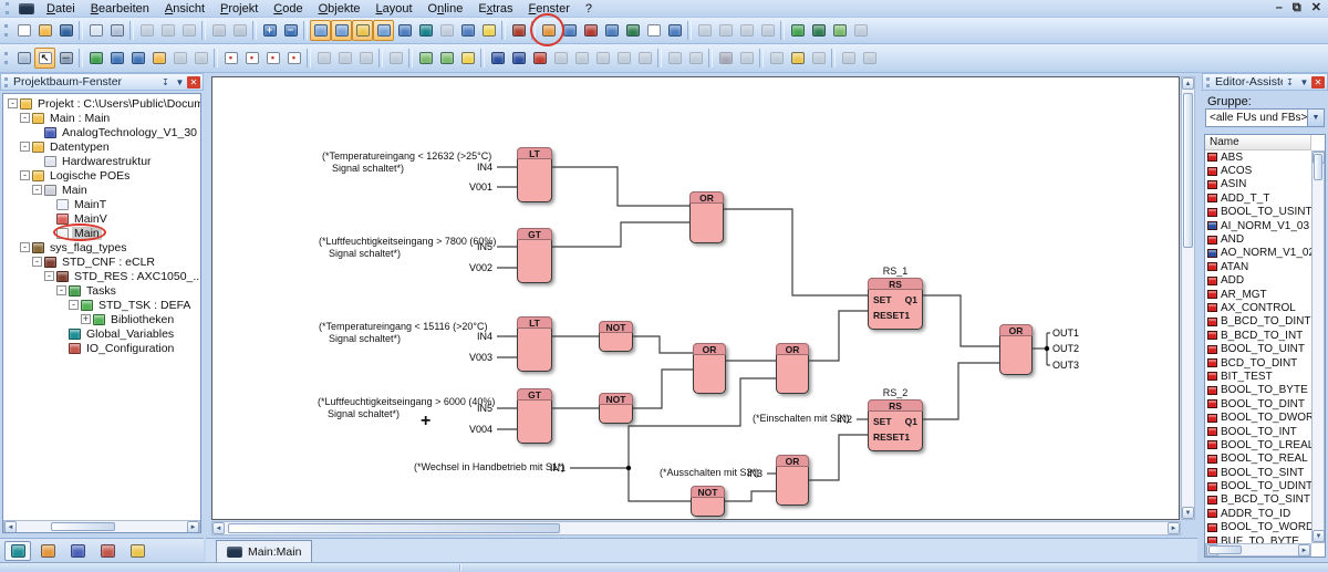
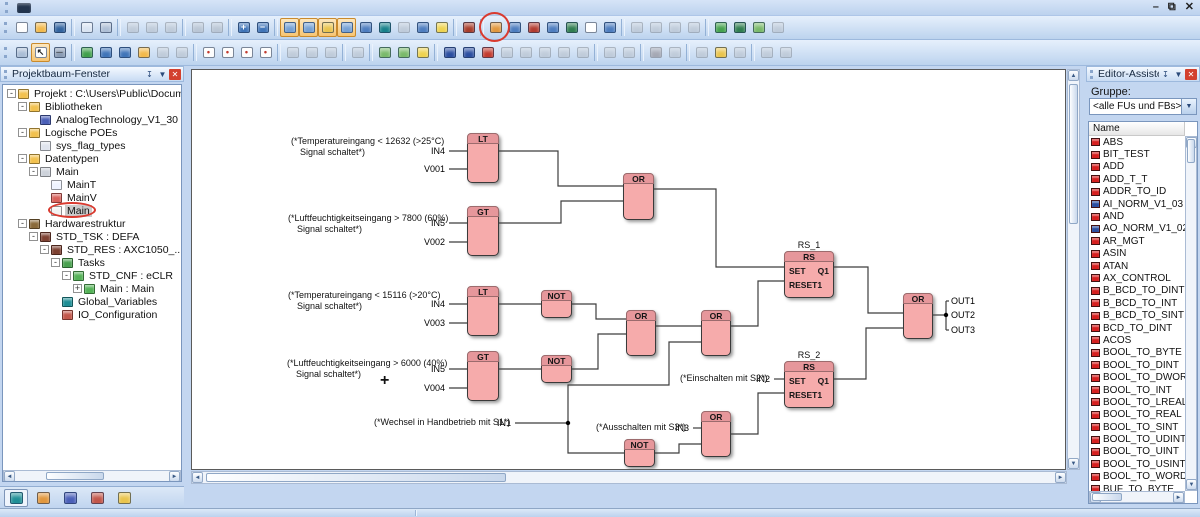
- Datei Bearbeiten Ansicht Projekt Code Objekte Layout Online Extras Fenster ?
  –
  ⧉
  ✕
  +
  −
  ↖
  ─
  •
  •
  •
  •
  Projektbaum-Fenster
  ↧
  ▼
  ✕
  -
  Projekt : C:\Users\Public\Docum
  -
- Main : Main
+ Bibliotheken
  AnalogTechnology_V1_30
  -
- Datentypen
+ Logische POEs
- Hardwarestruktur
+ sys_flag_types
  -
- Logische POEs
+ Datentypen
  -
  Main
  MainT
  MainV
  Main
  -
- sys_flag_types
+ Hardwarestruktur
  -
- STD_CNF : eCLR
+ STD_TSK : DEFA
  -
  STD_RES : AXC1050_..
  -
  Tasks
  -
- STD_TSK : DEFA
+ STD_CNF : eCLR
  +
- Bibliotheken
+ Main : Main
  Global_Variables
  IO_Configuration
  LT
  GT
  OR
  LT
  NOT
  GT
  NOT
  OR
  OR
  RS
  RS_1
  SET
  Q1
  RESET1
  RS
  RS_2
  SET
  Q1
  RESET1
  OR
  OR
  NOT
  IN4
  V001
  IN5
  V002
  IN4
  V003
  IN5
  V004
  IN1
  IN2
  IN3
  OUT1
  OUT2
  OUT3
  (*Temperatureingang < 12632 (>25°C)
  Signal schaltet*)
  (*Luftfeuchtigkeitseingang > 7800 (60%)
  Signal schaltet*)
  (*Temperatureingang < 15116 (>20°C)
  Signal schaltet*)
  (*Luftfeuchtigkeitseingang > 6000 (40%)
  Signal schaltet*)
  (*Wechsel in Handbetrieb mit S1*)
  (*Einschalten mit S2*)
  (*Ausschalten mit S3*)
  +
- Main:Main
  Editor-Assist
  ↧
  ▼
  ✕
  Gruppe:
  <alle FUs und FBs>
  Name
  ABS
- ACOS
+ BIT_TEST
- ASIN
+ ADD
  ADD_T_T
- BOOL_TO_USINT
+ ADDR_TO_ID
  AI_NORM_V1_03
  AND
  AO_NORM_V1_0
- ATAN
+ AR_MGT
- ADD
+ ASIN
- AR_MGT
+ ATAN
  AX_CONTROL
  B_BCD_TO_DINT
  B_BCD_TO_INT
- BOOL_TO_UINT
+ B_BCD_TO_SINT
  BCD_TO_DINT
- BIT_TEST
+ ACOS
  BOOL_TO_BYTE
  BOOL_TO_DINT
  BOOL_TO_DWOR
  BOOL_TO_INT
  BOOL_TO_LREA
  BOOL_TO_REAL
  BOOL_TO_SINT
  BOOL_TO_UDINT
- B_BCD_TO_SINT
+ BOOL_TO_UINT
- ADDR_TO_ID
+ BOOL_TO_USINT
  BOOL_TO_WORD
  BUF_TO_BYTE
